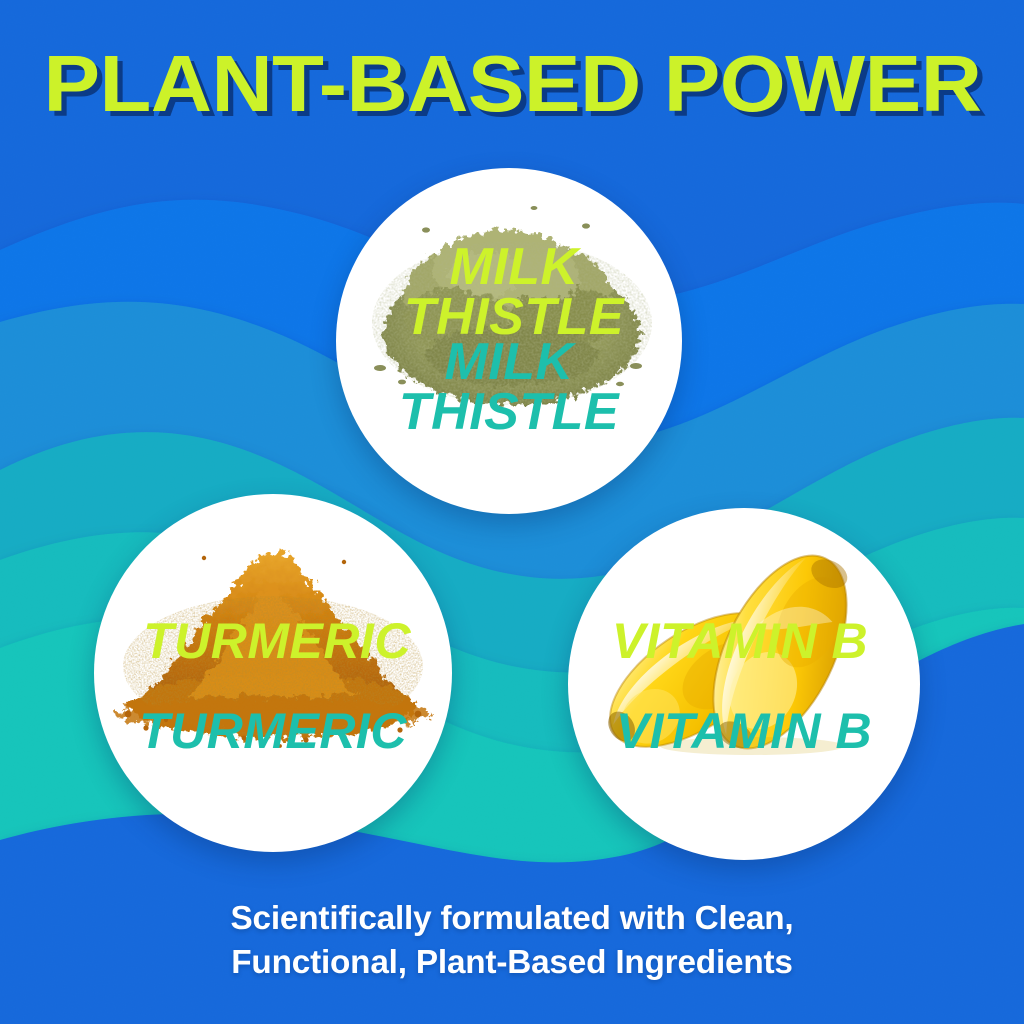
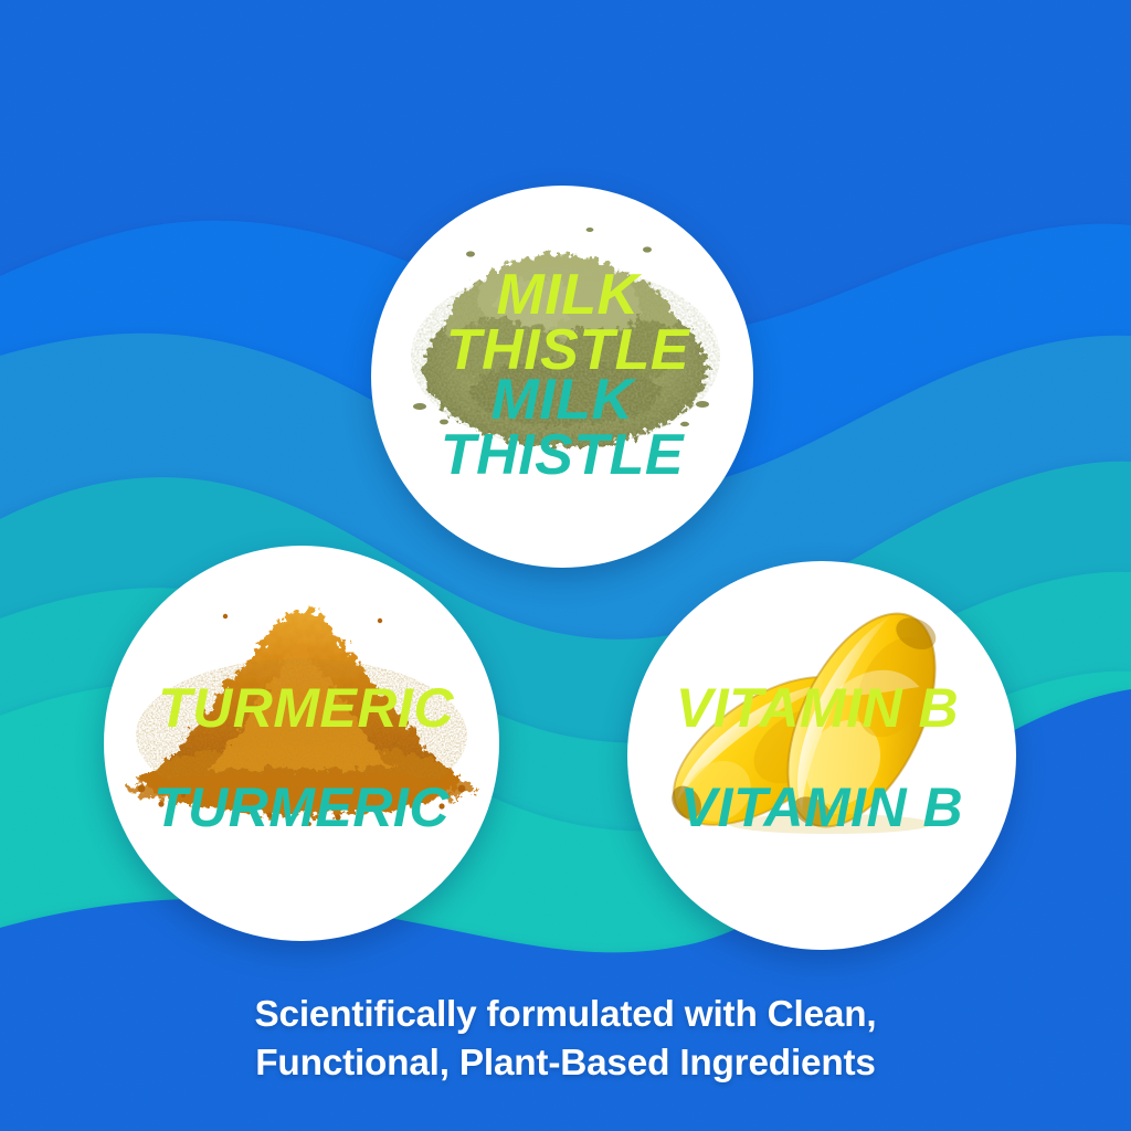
- PLANT-BASED POWER
  MILK
  THISTLE
  MILK
  THISTLE
  TURMERIC
  TURMERIC
  VITAMIN B
  VITAMIN B
  Scientifically formulated with Clean,
  Functional, Plant-Based Ingredients
